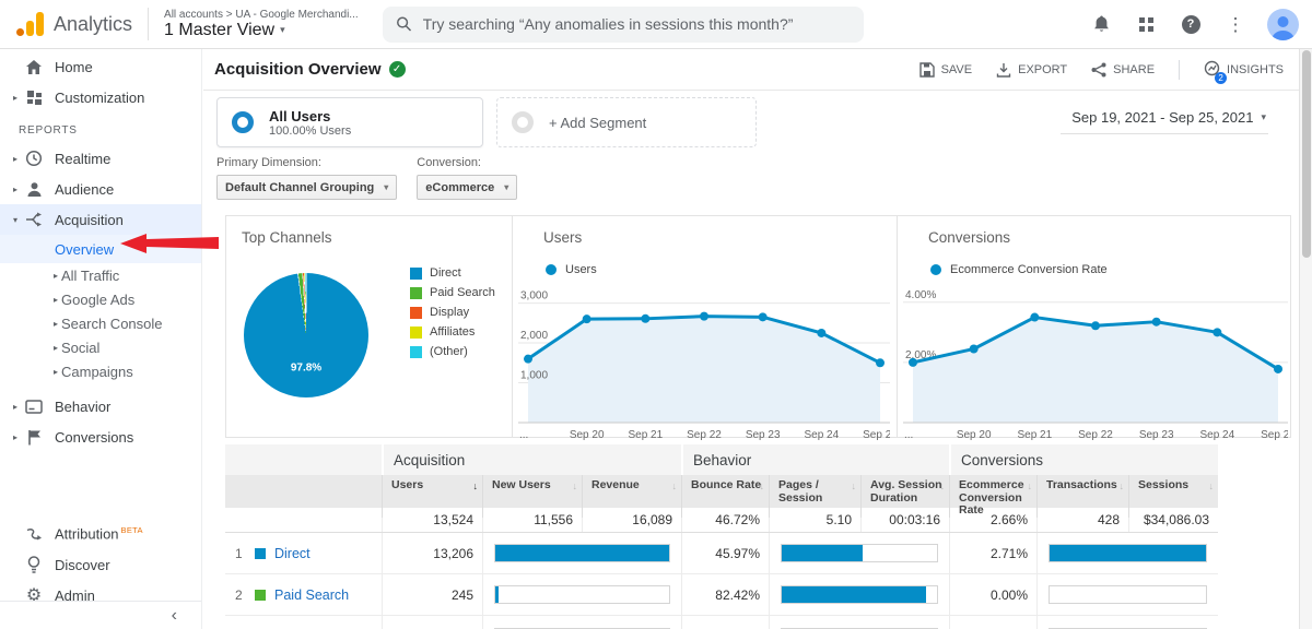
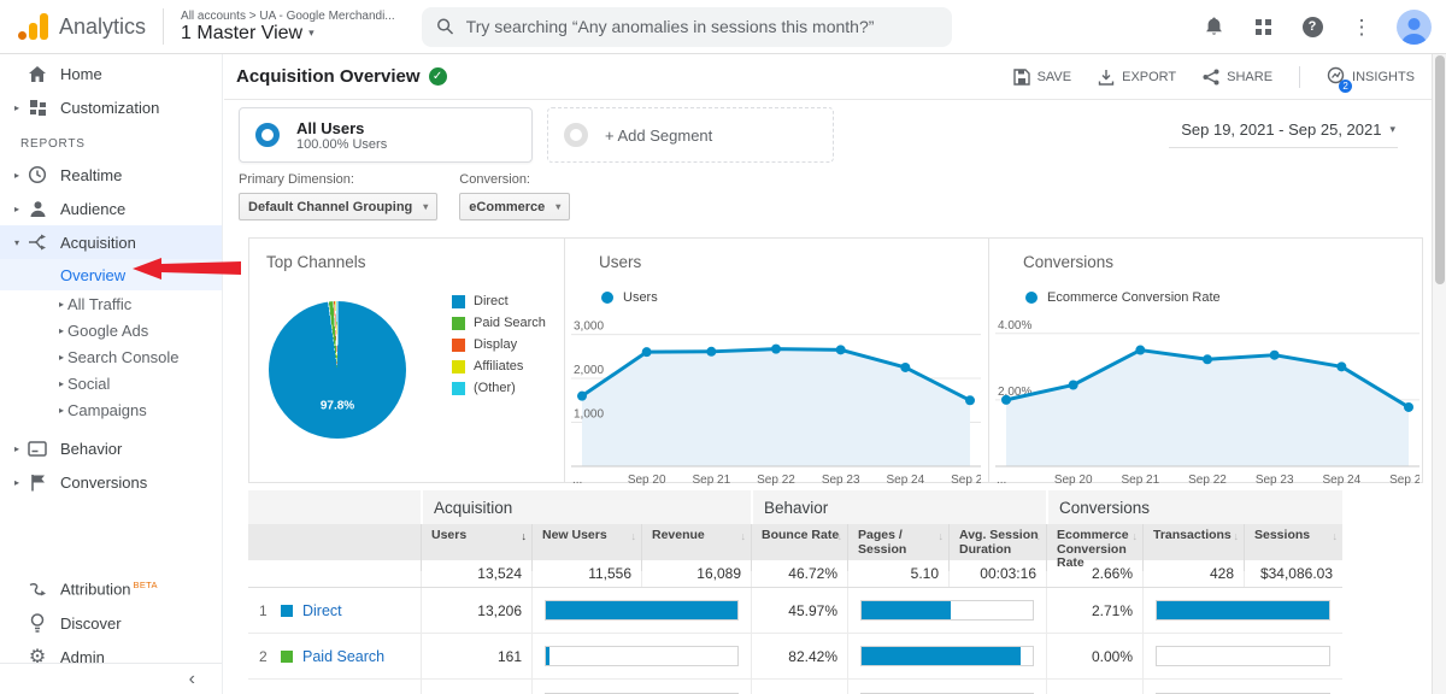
  Analytics
  All accounts > UA - Google Merchandi...
  1 Master View
  ▾
  Try searching “Any anomalies in sessions this month?”
  ?
  ⋮
  Home
  ▸
  Customization
  REPORTS
  ▸
  Realtime
  ▸
  Audience
  ▾
  Acquisition
  Overview
  ▸
  All Traffic
  ▸
  Google Ads
  ▸
  Search Console
  ▸
  Social
  ▸
  Campaigns
  ▸
  Behavior
  ▸
  Conversions
  Attribution BETA
  Discover
  ⚙
  Admin
  ‹
  Acquisition Overview
  ✓
  SAVE
  EXPORT
  SHARE
  2
  INSIGHTS
  All Users
  100.00% Users
  + Add Segment
  Sep 19, 2021 - Sep 25, 2021
  ▾
  Primary Dimension:
  Default Channel Grouping
  ▾
  Conversion:
  eCommerce
  ▾
  Top Channels
  97.8%
  Direct
  Paid Search
  Display
  Affiliates
  (Other)
  Users
  Users
  3,000
  2,000
  1,000
  ...
  Sep 20
  Sep 21
  Sep 22
  Sep 23
  Sep 24
  Sep 2
  Conversions
  Ecommerce Conversion Rate
  4.00%
  2.00%
  ...
  Sep 20
  Sep 21
  Sep 22
  Sep 23
  Sep 24
  Sep 2
  Acquisition
  Behavior
  Conversions
  Users
  ↓
  New Users
  ↓
  Revenue
  ↓
  Bounce Rate
  ↓
  Pages / Session
  ↓
  Avg. Session Duration
  ↓
  Ecommerce Conversion Rate
  ↓
  Transactions
  ↓
  Sessions
  ↓
  13,524
  11,556
  16,089
  46.72%
  5.10
  00:03:16
  2.66%
  428
  $34,086.03
  1
  Direct
  13,206
  45.97%
  2.71%
  2
  Paid Search
- 245
+ 161
  82.42%
  0.00%
